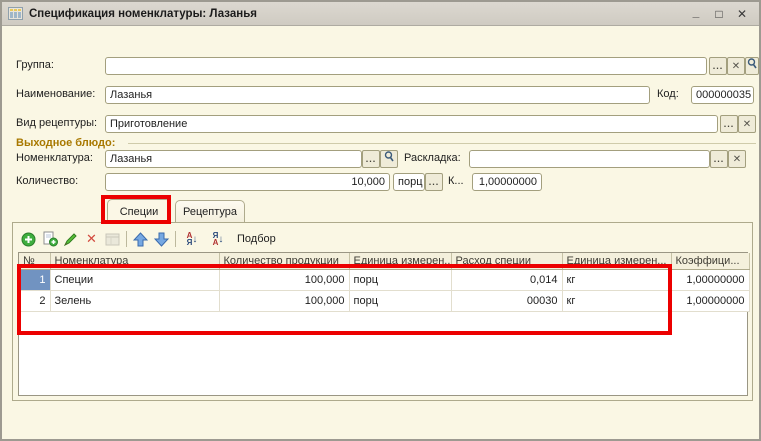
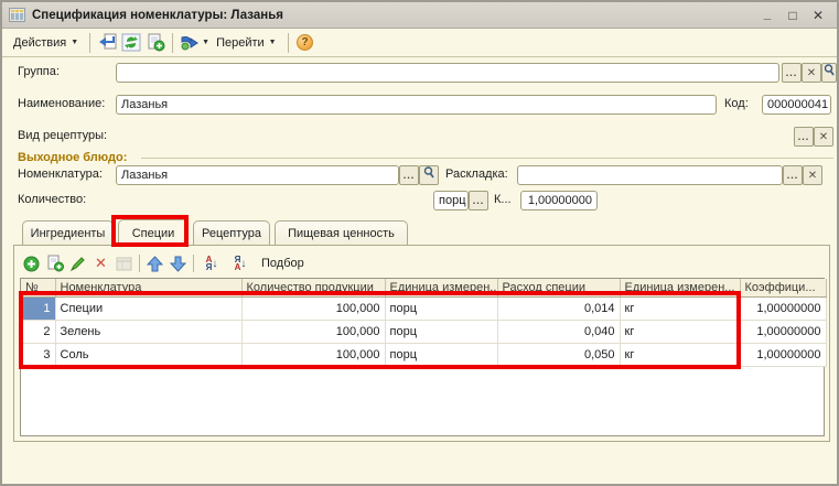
  Спецификация номенклатуры: Лазанья
  _
  □
  ✕
+ Действия
+ Перейти
+ ?
  Группа:
  ...
  ✕
  Наименование:
  Лазанья
  Код:
- 000000035
+ 000000041
  Вид рецептуры:
- Приготовление
  ...
  ✕
  Выходное блюдо:
  Номенклатура:
  Лазанья
  ...
  Раскладка:
  ...
  ✕
  Количество:
- 10,000
  порц
  ...
  К...
  1,00000000
+ Ингредиенты
  Специи
  Рецептура
+ Пищевая ценность
  ✕
  А
  Я
  ↓
  Я
  А
  ↓
  Подбор
  №	Номенклатура	Количество продукции	Единица измерен..	Расход специи	Единица измерен...	Коэффици...
  1	Специи	100,000	порц	0,014	кг	1,00000000
- 2	Зелень	100,000	порц	00030	кг	1,00000000
+ 2	Зелень	100,000	порц	0,040	кг	1,00000000
+ 3	Соль	100,000	порц	0,050	кг	1,00000000
